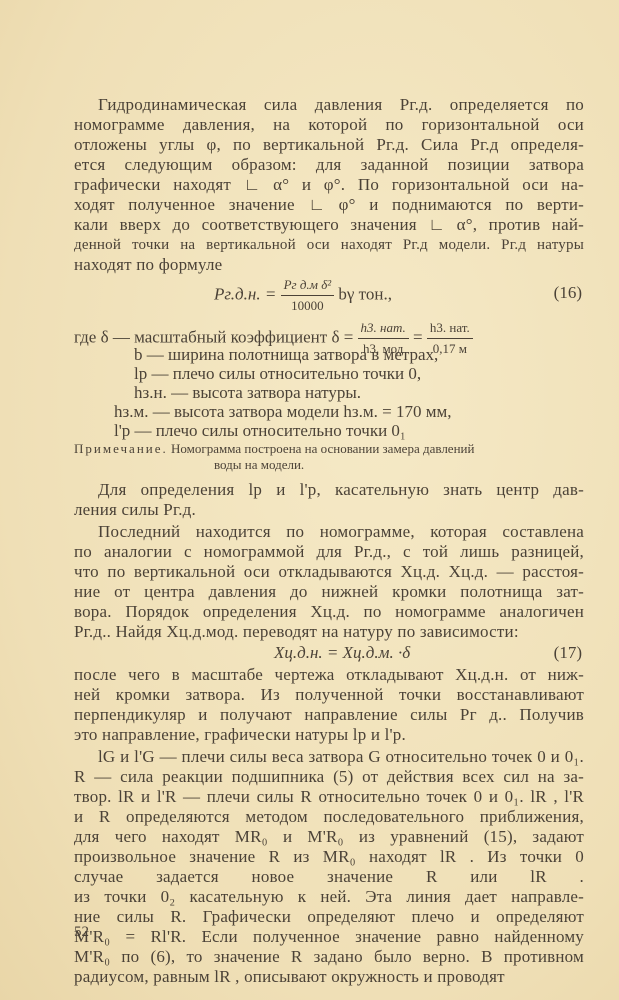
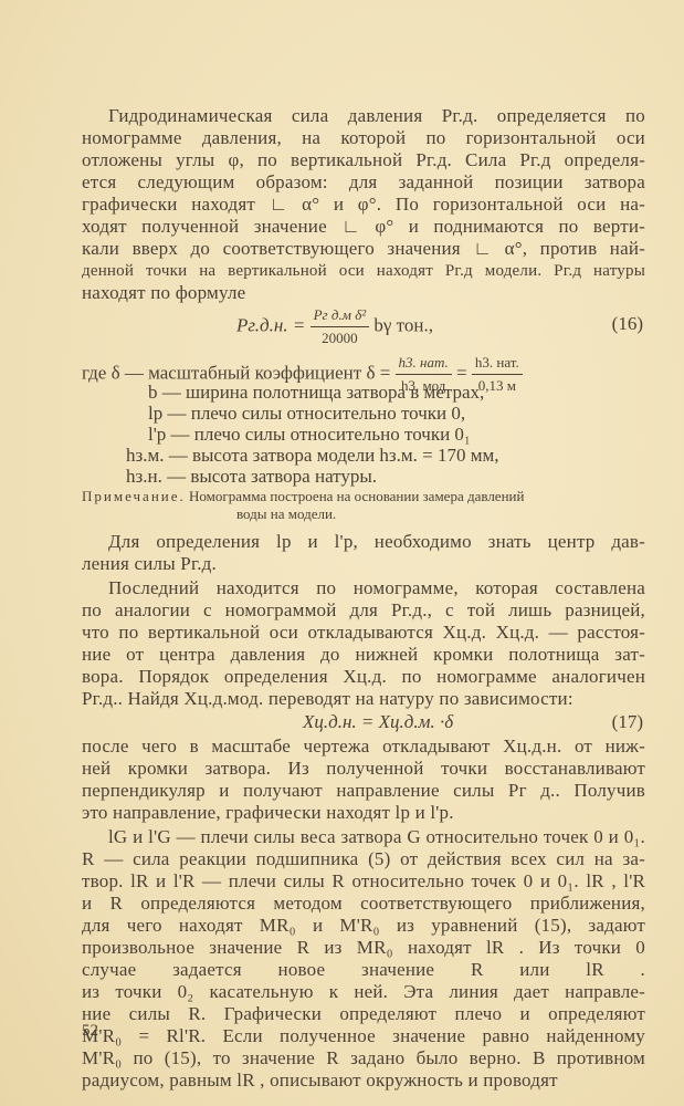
  Гидродинамическая сила давления Pг.д. определяется по
  номограмме давления, на которой по горизонтальной оси
  отложены углы φ, по вертикальной Pг.д. Сила Pг.д определя-
  ется следующим образом: для заданной позиции затвора
  графически находят ∟ α° и φ°. По горизонтальной оси на-
- ходят полученное значение ∟ φ° и поднимаются по верти-
+ ходят полученной значение ∟ φ° и поднимаются по верти-
  кали вверх до соответствующего значения ∟ α°, против най-
  денной точки на вертикальной оси находят Pг.д модели. Pг.д натуры
  находят по формуле
  Pг.д.н. =
  Pг д.м δ²
- 10000
+ 20000
  bγ тон.,
  (16)
  где δ — масштабный коэффициент δ =
  h3. нат.
  h3. мод
  =
  h3. нат.
- 0,17 м
+ 0,13 м
  b — ширина полотнища затвора в метрах,
  lр — плечо силы относительно точки 0,
- hз.н. — высота затвора натуры.
+ l'р — плечо силы относительно точки 0₁
  hз.м. — высота затвора модели hз.м. = 170 мм,
- l'р — плечо силы относительно точки 0₁
+ hз.н. — высота затвора натуры.
  Примечание. Номограмма построена на основании замера давлений
  воды на модели.
- Для определения lр и l'р, касательную знать центр дав-
+ Для определения lр и l'р, необходимо знать центр дав-
  ления силы Pг.д.
  Последний находится по номограмме, которая составлена
  по аналогии с номограммой для Pг.д., с той лишь разницей,
  что по вертикальной оси откладываются Xц.д. Xц.д. — расстоя-
  ние от центра давления до нижней кромки полотнища зат-
  вора. Порядок определения Xц.д. по номограмме аналогичен
  Pг.д.. Найдя Xц.д.мод. переводят на натуру по зависимости:
  Xц.д.н. = Xц.д.м. ·δ
  (17)
  после чего в масштабе чертежа откладывают Xц.д.н. от ниж-
  ней кромки затвора. Из полученной точки восстанавливают
  перпендикуляр и получают направление силы Pг д.. Получив
- это направление, графически натуры lр и l'р.
+ это направление, графически находят lр и l'р.
  lG и l'G — плечи силы веса затвора G относительно точек 0 и 0₁.
  R — сила реакции подшипника (5) от действия всех сил на за-
  твор. lR и l'R — плечи силы R относительно точек 0 и 0₁. lR , l'R
- и R определяются методом последовательного приближения,
+ и R определяются методом соответствующего приближения,
  для чего находят MR₀ и M'R₀ из уравнений (15), задают
  произвольное значение R из MR₀ находят lR . Из точки 0
  случае задается новое значение R или lR .
  из точки 0₂ касательную к ней. Эта линия дает направле-
  ние силы R. Графически определяют плечо и определяют
  M'R₀ = Rl'R. Если полученное значение равно найденному
- M'R₀ по (6), то значение R задано было верно. В противном
+ M'R₀ по (15), то значение R задано было верно. В противном
  радиусом, равным lR , описывают окружность и проводят
  52
